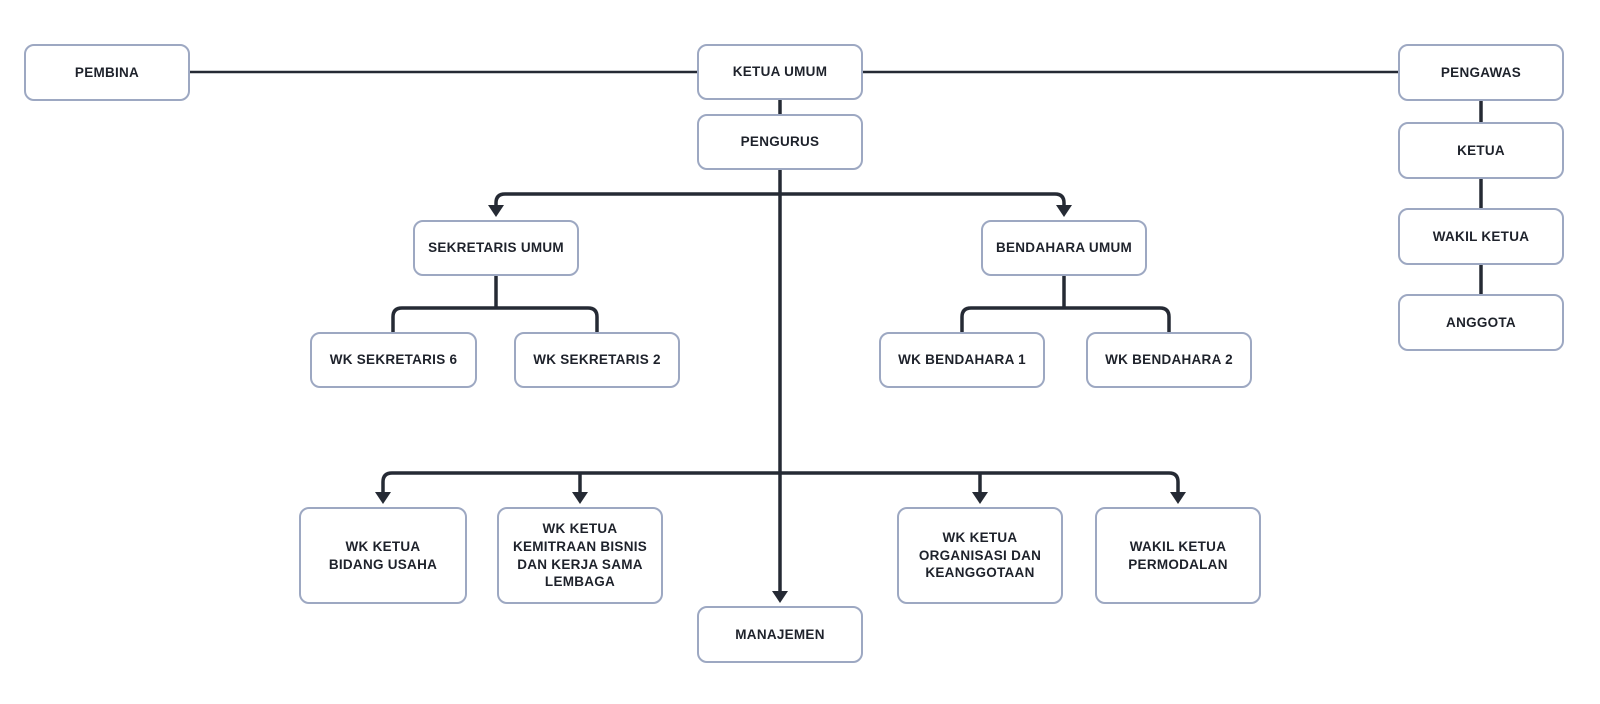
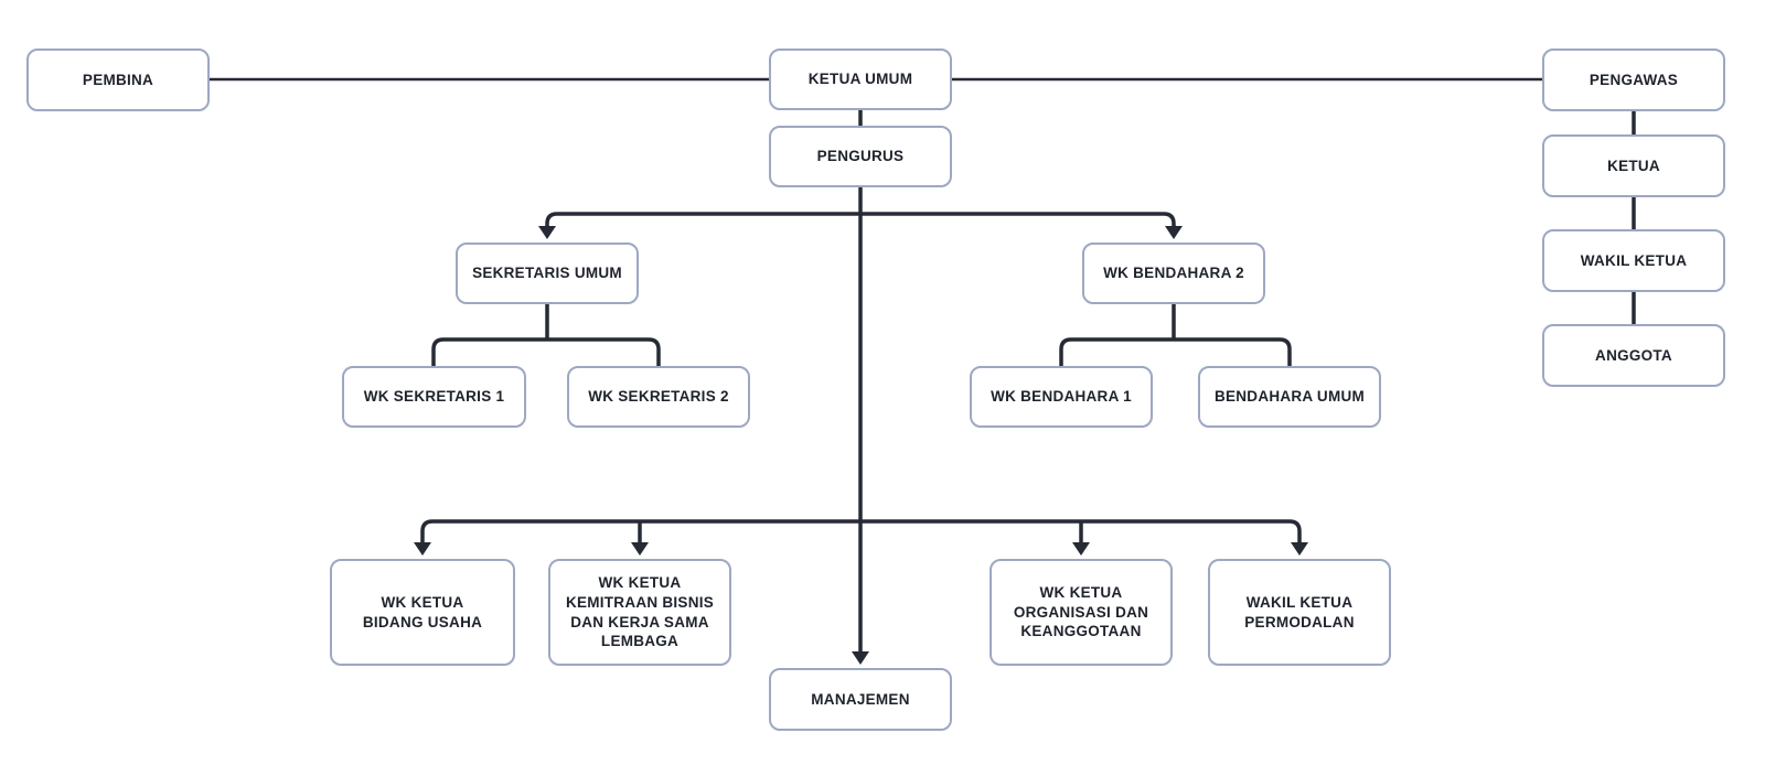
  PEMBINA
  KETUA UMUM
  PENGAWAS
  PENGURUS
  KETUA
  WAKIL KETUA
  ANGGOTA
  SEKRETARIS UMUM
- BENDAHARA UMUM
+ WK BENDAHARA 2
- WK SEKRETARIS 6
+ WK SEKRETARIS 1
  WK SEKRETARIS 2
  WK BENDAHARA 1
- WK BENDAHARA 2
+ BENDAHARA UMUM
  WK KETUA
  BIDANG USAHA
  WK KETUA
  KEMITRAAN BISNIS
  DAN KERJA SAMA
  LEMBAGA
  WK KETUA
  ORGANISASI DAN
  KEANGGOTAAN
  WAKIL KETUA
  PERMODALAN
  MANAJEMEN
